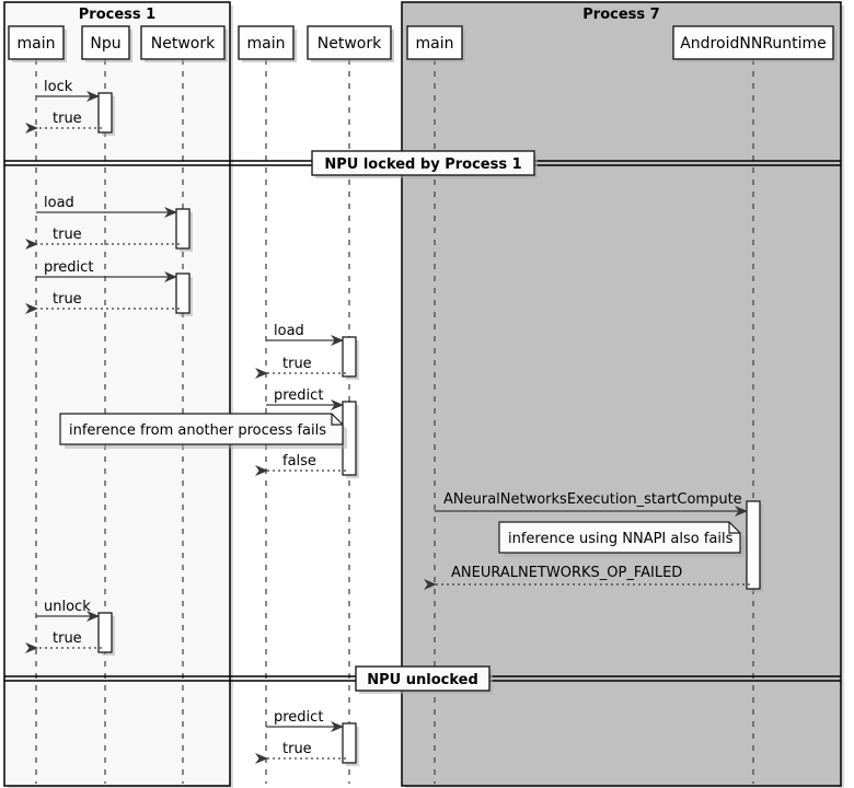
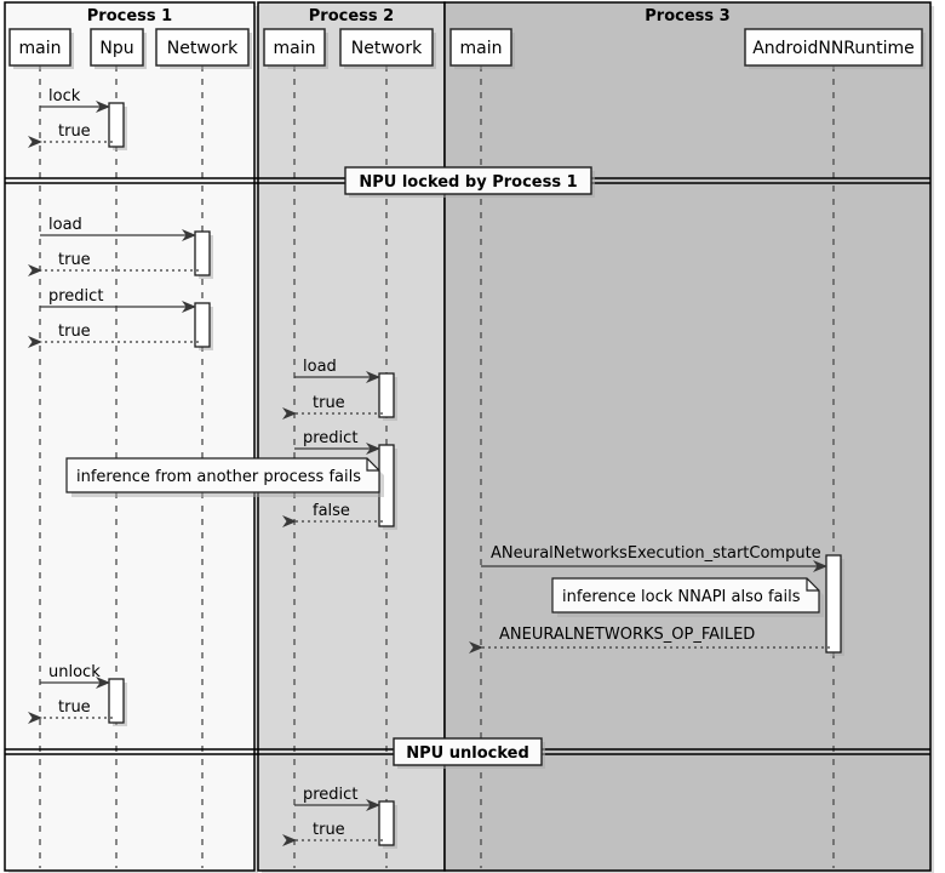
  Process 1
+ Process 2
- Process 7
+ Process 3
  main
  Npu
  Network
  main
  Network
  main
  AndroidNNRuntime
  lock
  true
  load
  true
  predict
  true
  load
  true
  predict
  false
  ANeuralNetworksExecution_startCompute
  ANEURALNETWORKS_OP_FAILED
  unlock
  true
  predict
  true
  inference from another process fails
- inference using NNAPI also fails
+ inference lock NNAPI also fails
  NPU locked by Process 1
  NPU unlocked
